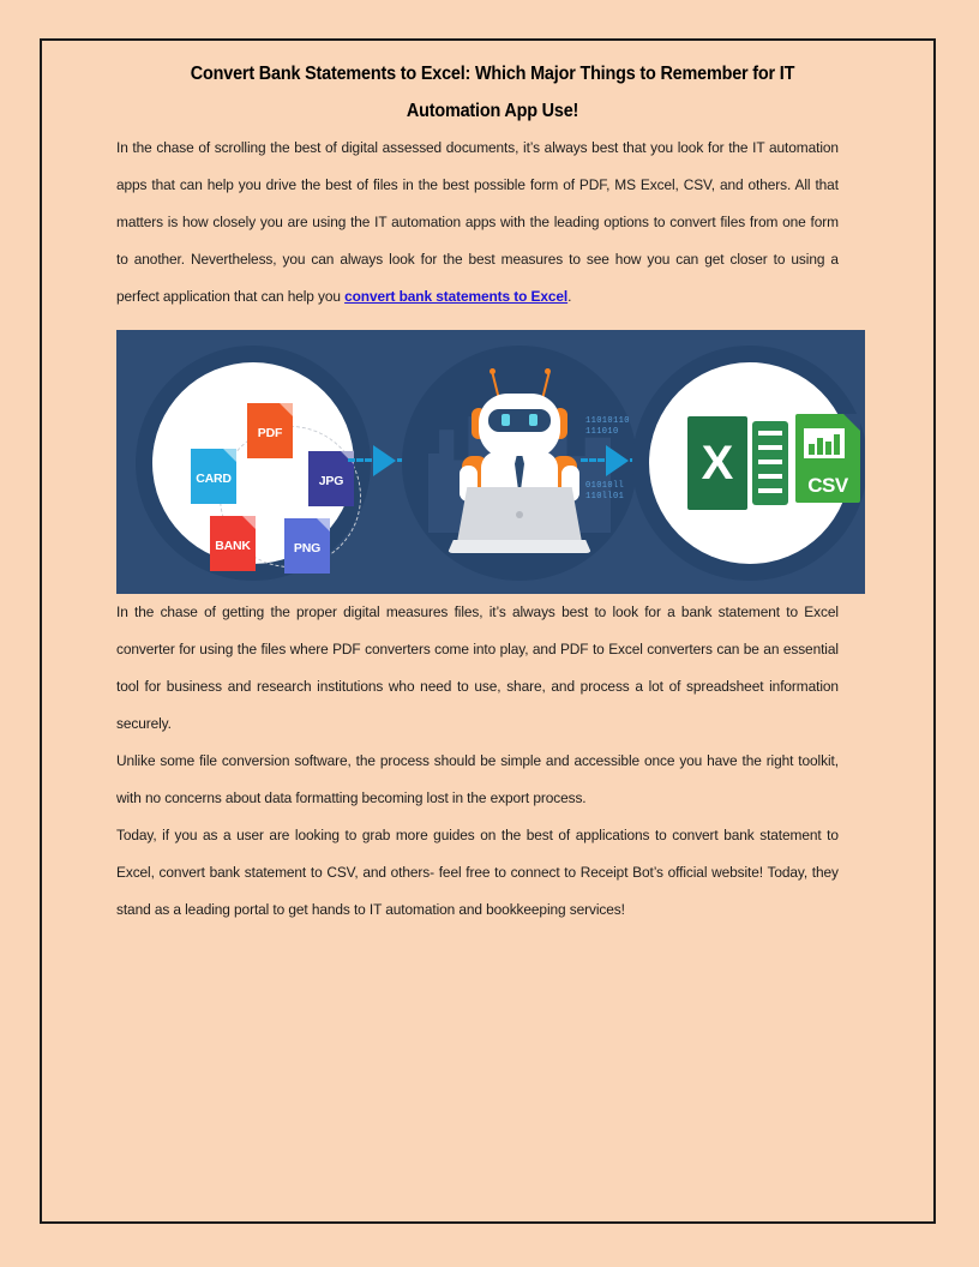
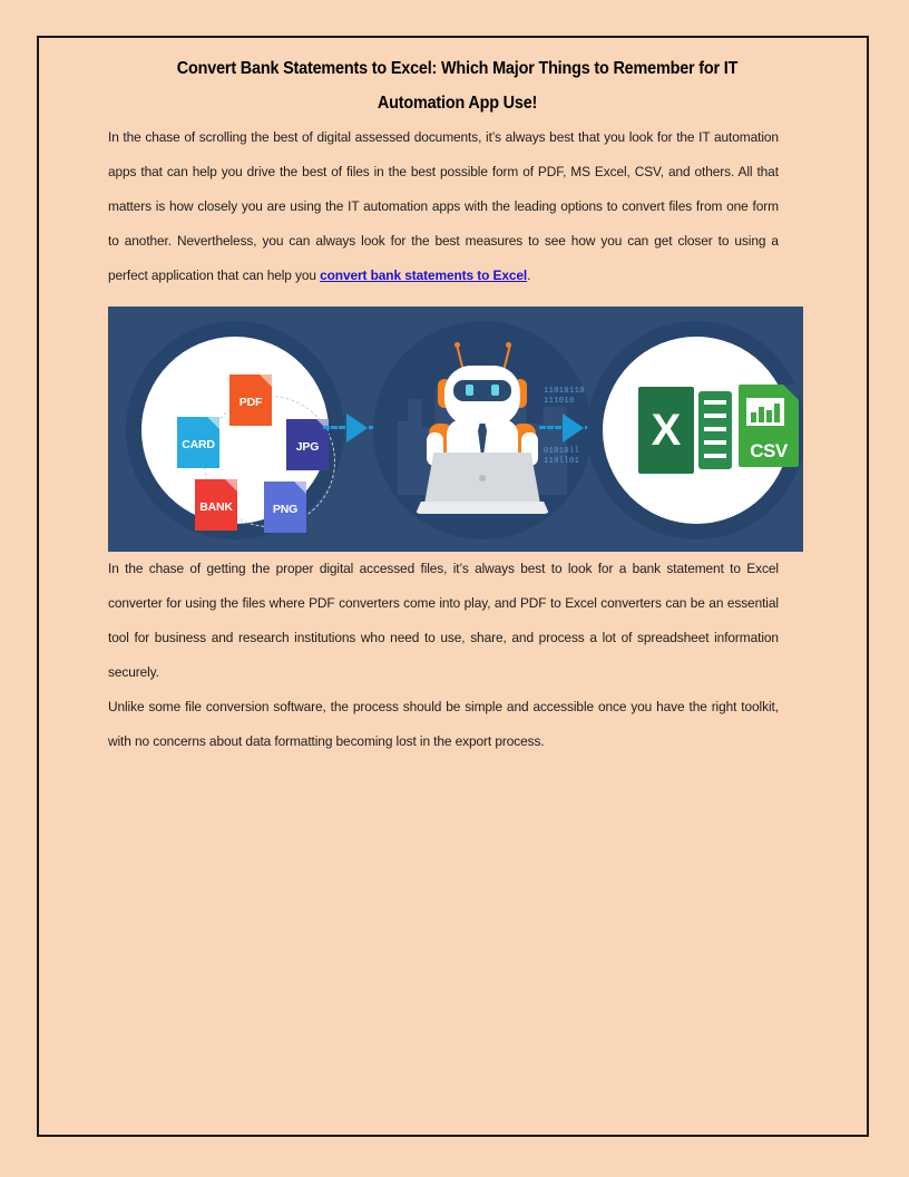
  Convert Bank Statements to Excel: Which Major Things to Remember for IT Automation App Use!
  In the chase of scrolling the best of digital assessed documents, it’s always best that you look for the IT automation apps that can help you drive the best of files in the best possible form of PDF, MS Excel, CSV, and others. All that matters is how closely you are using the IT automation apps with the leading options to convert files from one form to another. Nevertheless, you can always look for the best measures to see how you can get closer to using a perfect application that can help you convert bank statements to Excel.
  PDF
  CARD
  JPG
  BANK
  PNG
  11010110
  111010
  01010ll
  110ll01
  X
  CSV
- In the chase of getting the proper digital measures files, it’s always best to look for a bank statement to Excel converter for using the files where PDF converters come into play, and PDF to Excel converters can be an essential tool for business and research institutions who need to use, share, and process a lot of spreadsheet information securely.
+ In the chase of getting the proper digital accessed files, it’s always best to look for a bank statement to Excel converter for using the files where PDF converters come into play, and PDF to Excel converters can be an essential tool for business and research institutions who need to use, share, and process a lot of spreadsheet information securely.
  Unlike some file conversion software, the process should be simple and accessible once you have the right toolkit, with no concerns about data formatting becoming lost in the export process.
- Today, if you as a user are looking to grab more guides on the best of applications to convert bank statement to Excel, convert bank statement to CSV, and others- feel free to connect to Receipt Bot’s official website! Today, they stand as a leading portal to get hands to IT automation and bookkeeping services!
